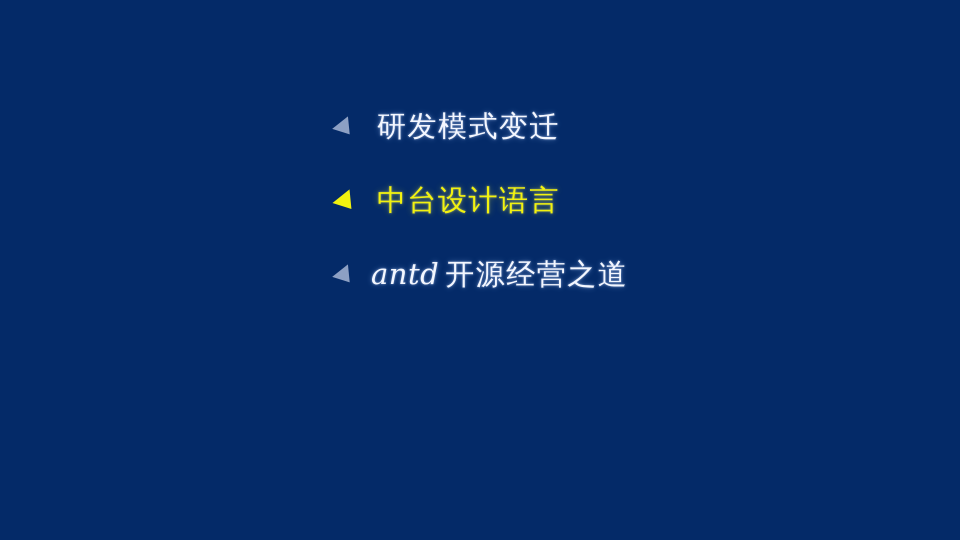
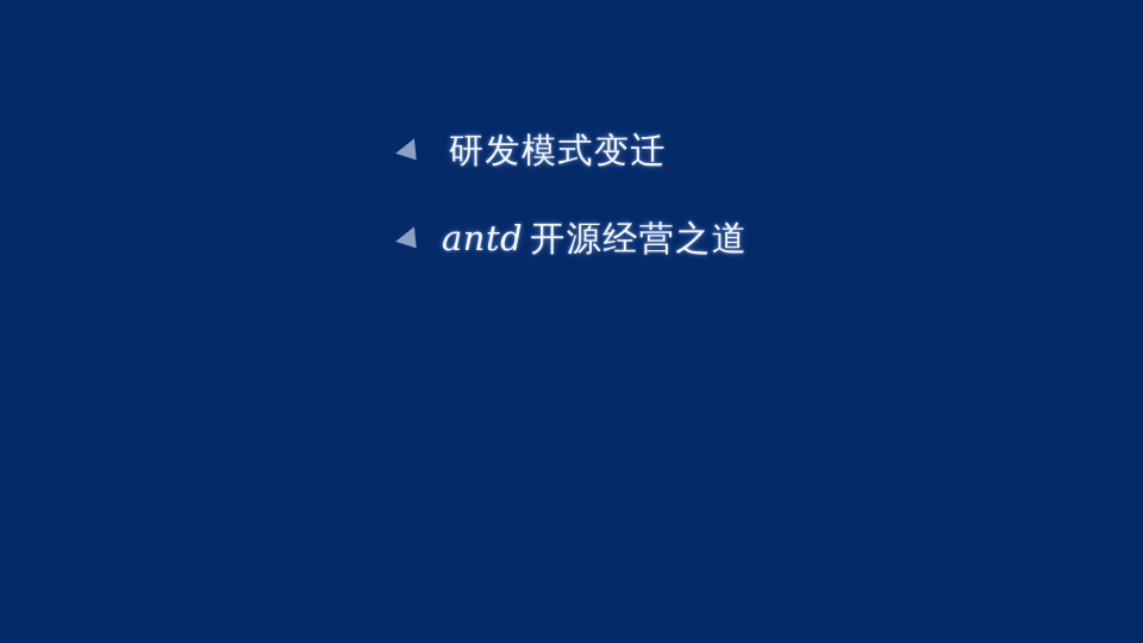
  研发模式变迁
- 中台设计语言
  antd 开源经营之道
